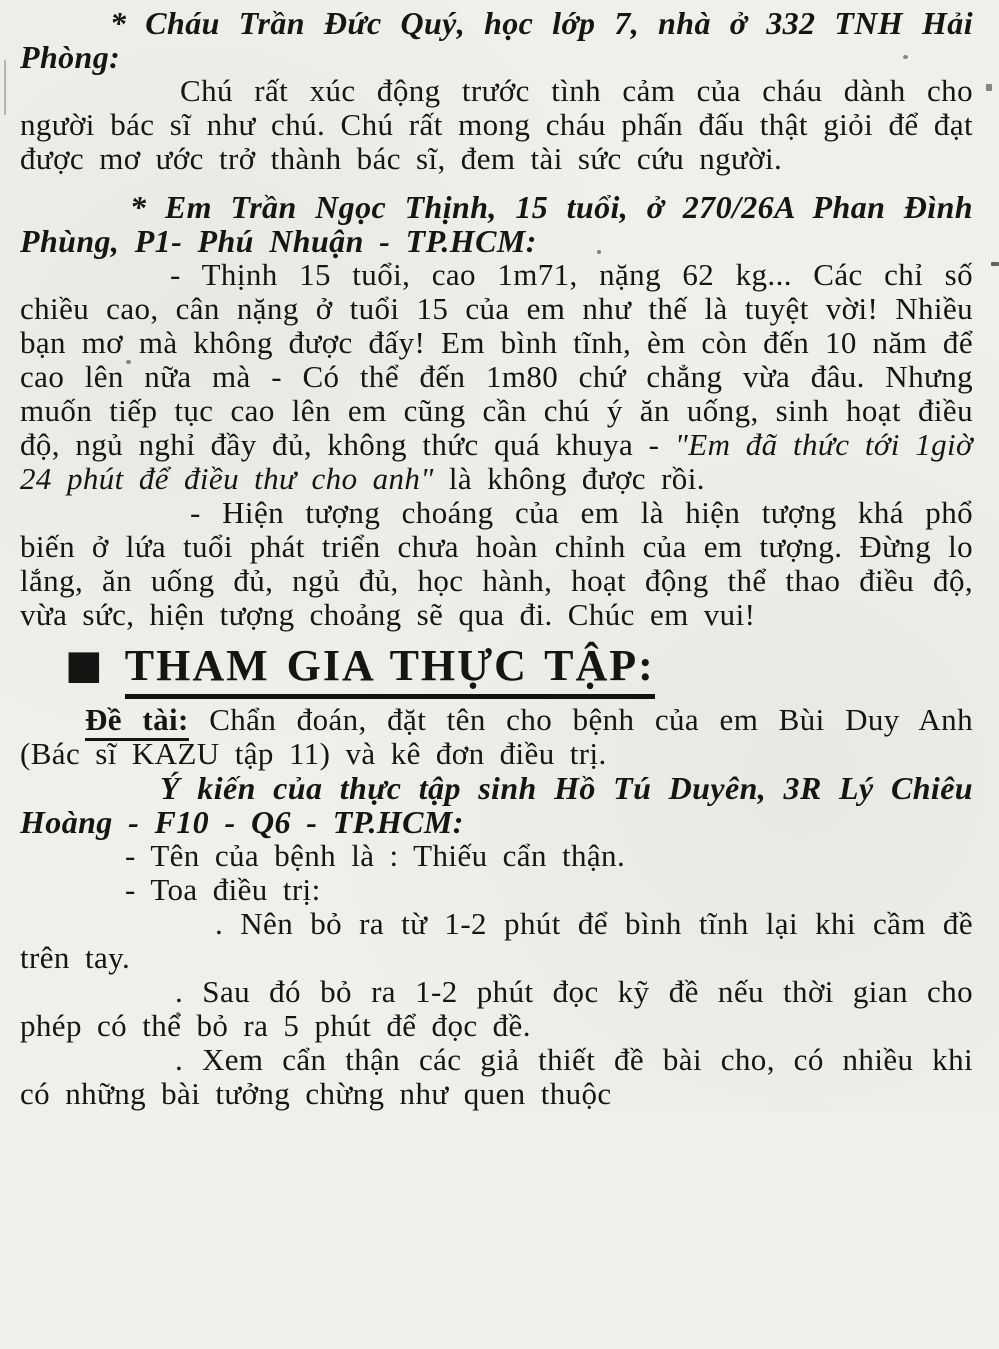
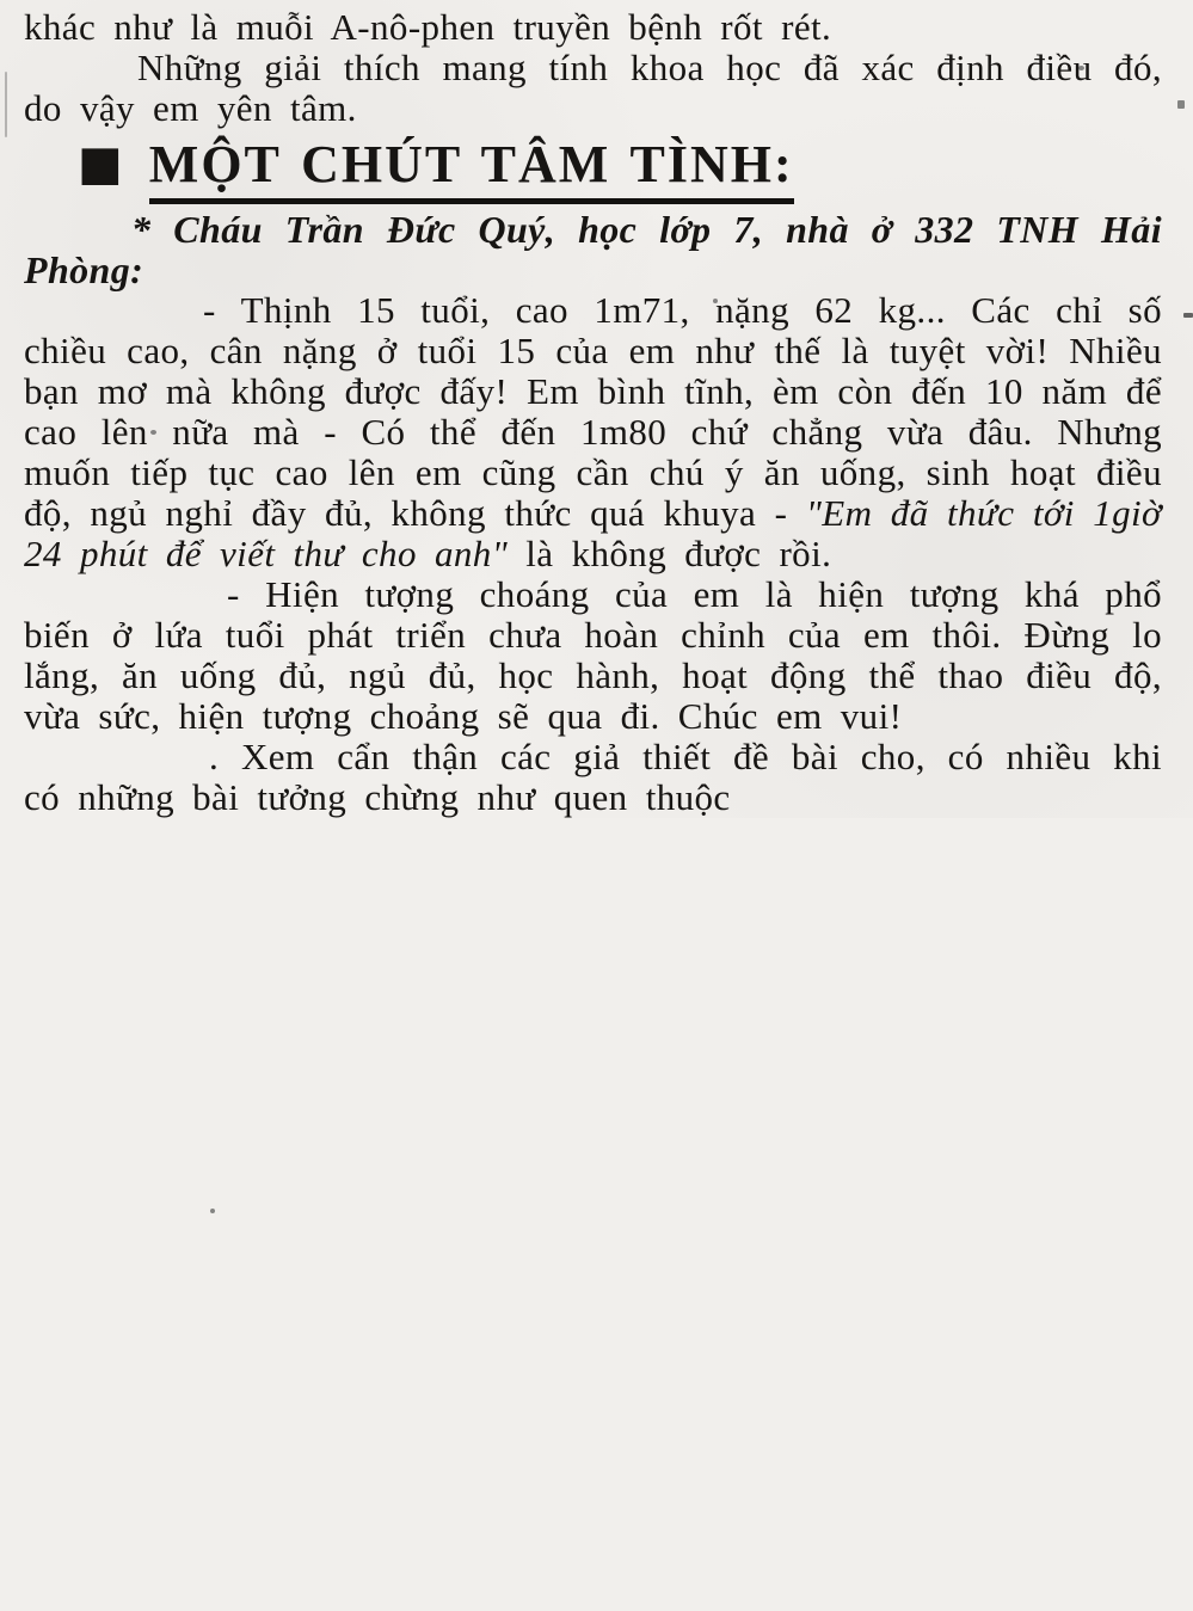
+ khác như là muỗi A-nô-phen truyền bệnh rốt rét.
+ Những giải thích mang tính khoa học đã xác định điều đó, do vậy em yên tâm.
+ ■ MỘT CHÚT TÂM TÌNH:
  * Cháu Trần Đức Quý, học lớp 7, nhà ở 332 TNH Hải Phòng:
- Chú rất xúc động trước tình cảm của cháu dành cho người bác sĩ như chú. Chú rất mong cháu phấn đấu thật giỏi để đạt được mơ ước trở thành bác sĩ, đem tài sức cứu người.
- * Em Trần Ngọc Thịnh, 15 tuổi, ở 270/26A Phan Đình Phùng, P1- Phú Nhuận - TP.HCM:
- - Thịnh 15 tuổi, cao 1m71, nặng 62 kg... Các chỉ số chiều cao, cân nặng ở tuổi 15 của em như thế là tuyệt vời! Nhiều bạn mơ mà không được đấy! Em bình tĩnh, èm còn đến 10 năm để cao lên nữa mà - Có thể đến 1m80 chứ chẳng vừa đâu. Nhưng muốn tiếp tục cao lên em cũng cần chú ý ăn uống, sinh hoạt điều độ, ngủ nghỉ đầy đủ, không thức quá khuya - "Em đã thức tới 1giờ 24 phút để điều thư cho anh" là không được rồi.
+ - Thịnh 15 tuổi, cao 1m71, nặng 62 kg... Các chỉ số chiều cao, cân nặng ở tuổi 15 của em như thế là tuyệt vời! Nhiều bạn mơ mà không được đấy! Em bình tĩnh, èm còn đến 10 năm để cao lên nữa mà - Có thể đến 1m80 chứ chẳng vừa đâu. Nhưng muốn tiếp tục cao lên em cũng cần chú ý ăn uống, sinh hoạt điều độ, ngủ nghỉ đầy đủ, không thức quá khuya - "Em đã thức tới 1giờ 24 phút để viết thư cho anh" là không được rồi.
- - Hiện tượng choáng của em là hiện tượng khá phổ biến ở lứa tuổi phát triển chưa hoàn chỉnh của em tượng. Đừng lo lắng, ăn uống đủ, ngủ đủ, học hành, hoạt động thể thao điều độ, vừa sức, hiện tượng choảng sẽ qua đi. Chúc em vui!
+ - Hiện tượng choáng của em là hiện tượng khá phổ biến ở lứa tuổi phát triển chưa hoàn chỉnh của em thôi. Đừng lo lắng, ăn uống đủ, ngủ đủ, học hành, hoạt động thể thao điều độ, vừa sức, hiện tượng choảng sẽ qua đi. Chúc em vui!
- ■ THAM GIA THỰC TẬP:
- Đề tài: Chẩn đoán, đặt tên cho bệnh của em Bùi Duy Anh (Bác sĩ KAZU tập 11) và kê đơn điều trị.
- Ý kiến của thực tập sinh Hồ Tú Duyên, 3R Lý Chiêu Hoàng - F10 - Q6 - TP.HCM:
- - Tên của bệnh là : Thiếu cẩn thận.
- - Toa điều trị:
- . Nên bỏ ra từ 1-2 phút để bình tĩnh lại khi cầm đề trên tay.
- . Sau đó bỏ ra 1-2 phút đọc kỹ đề nếu thời gian cho phép có thể bỏ ra 5 phút để đọc đề.
  . Xem cẩn thận các giả thiết đề bài cho, có nhiều khi có những bài tưởng chừng như quen thuộc
